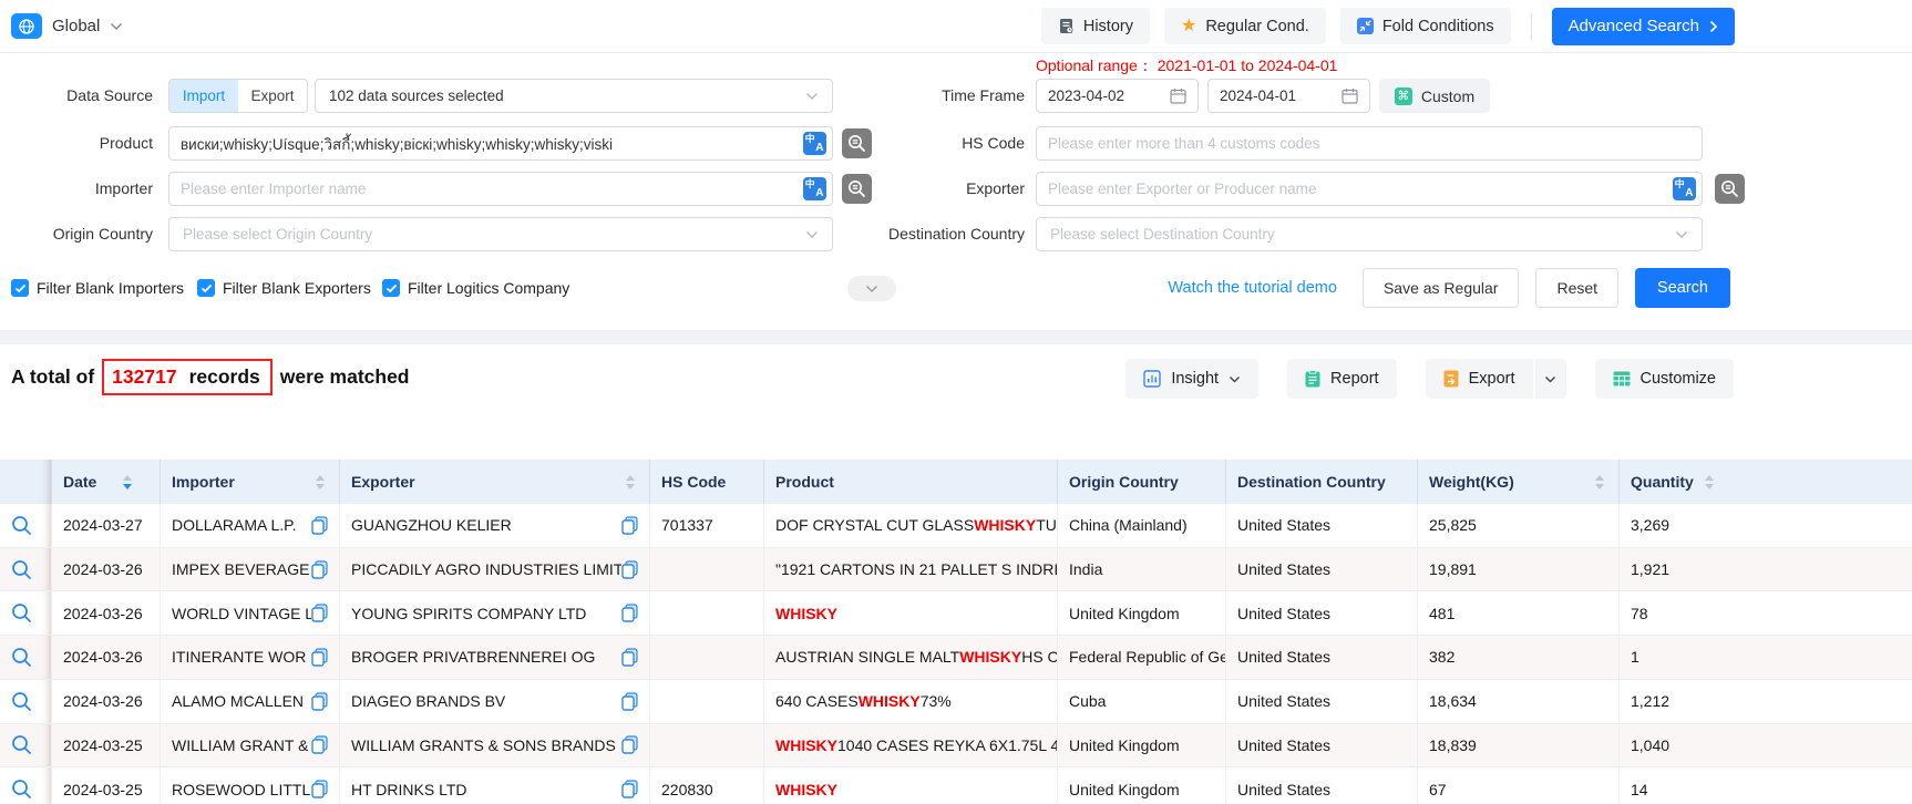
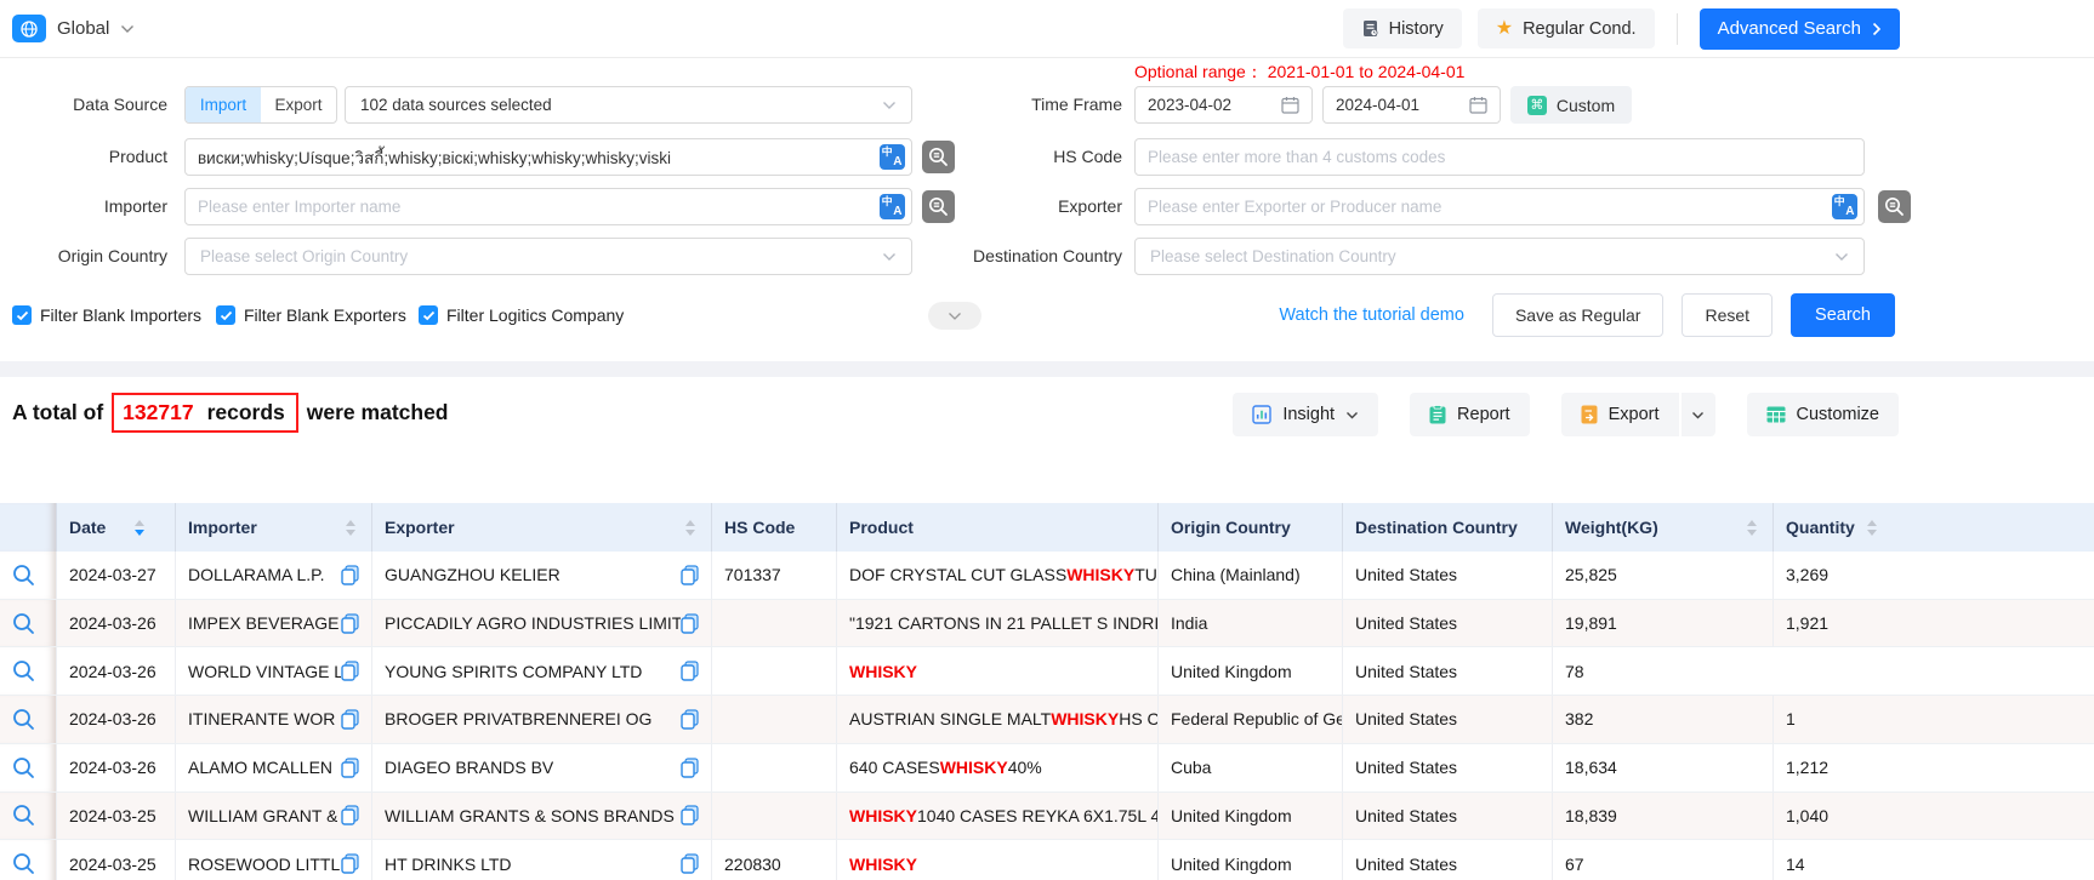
  Global
  History
  ★
  Regular Cond.
- Fold Conditions
  Advanced Search
  Optional range： 2021-01-01 to 2024-04-01
  Data Source
  Import
  Export
  102 data sources selected
  Time Frame
  2023-04-02
  2024-04-01
  ⌘
  Custom
  Product
  виски;whisky;Uísque;วิสกี้;whisky;віскі;whisky;whisky;whisky;viski
  中
  A
  HS Code
  Please enter more than 4 customs codes
  Importer
  Please enter Importer name
  中
  A
  Exporter
  Please enter Exporter or Producer name
  中
  A
  Origin Country
  Please select Origin Country
  Destination Country
  Please select Destination Country
  Filter Blank Importers
  Filter Blank Exporters
  Filter Logitics Company
  Watch the tutorial demo
  Save as Regular
  Reset
  Search
  A total of
  132717
  records
  were matched
  Insight
  Report
  Export
  Customize
  Date
  Importer
  Exporter
  HS Code
  Product
  Origin Country
  Destination Country
  Weight(KG)
  Quantity
  2024-03-27
  DOLLARAMA L.P.
  GUANGZHOU KELIER
  701337
  DOF CRYSTAL CUT GLASS
  WHISKY
  TU
  China (Mainland)
  United States
  25,825
  3,269
  2024-03-26
  IMPEX BEVERAGE
  PICCADILY AGRO INDUSTRIES LIMIT
  "1921 CARTONS IN 21 PALLET S INDRI
  India
  United States
  19,891
  1,921
  2024-03-26
  WORLD VINTAGE L
  YOUNG SPIRITS COMPANY LTD
  WHISKY
  United Kingdom
  United States
- 481
  78
  2024-03-26
  ITINERANTE WOR
  BROGER PRIVATBRENNEREI OG
  AUSTRIAN SINGLE MALT
  WHISKY
  HS C
  Federal Republic of Ge
  United States
  382
  1
  2024-03-26
  ALAMO MCALLEN
  DIAGEO BRANDS BV
  640 CASES
  WHISKY
- 73%
+ 40%
  Cuba
  United States
  18,634
  1,212
  2024-03-25
  WILLIAM GRANT &
  WILLIAM GRANTS & SONS BRANDS
  WHISKY
  1040 CASES REYKA 6X1.75L 4
  United Kingdom
  United States
  18,839
  1,040
  2024-03-25
  ROSEWOOD LITTL
  HT DRINKS LTD
  220830
  WHISKY
  United Kingdom
  United States
  67
  14
